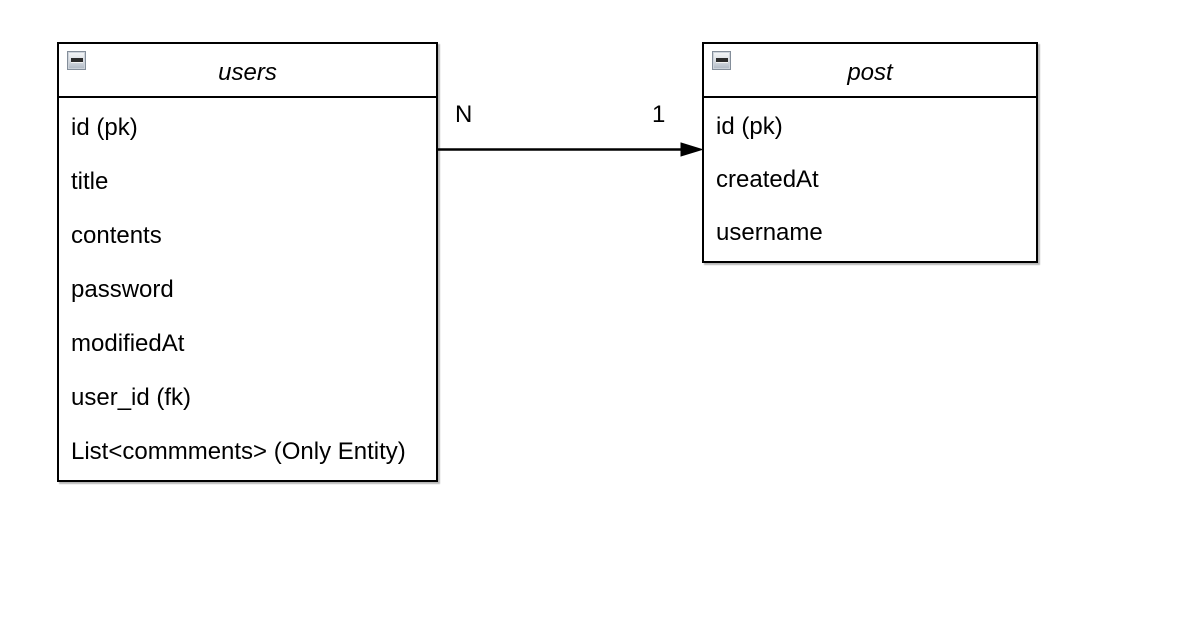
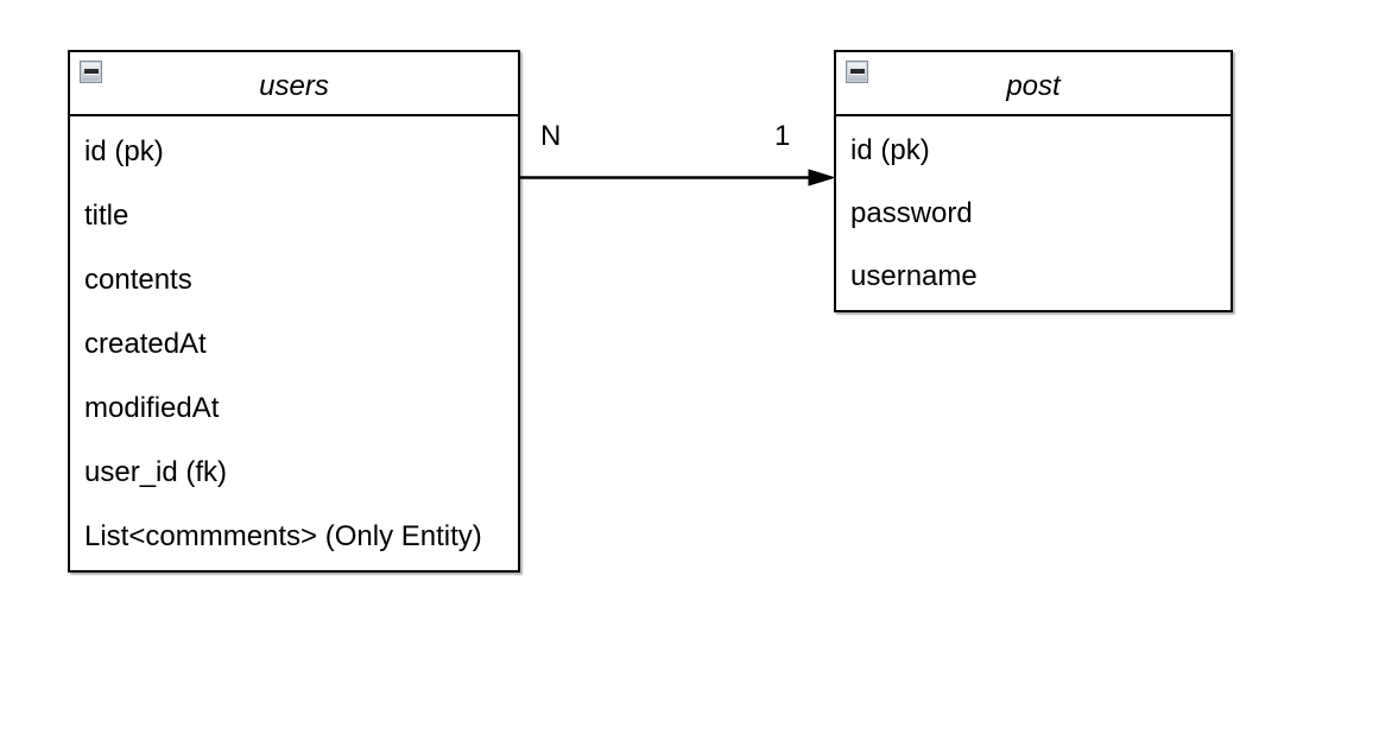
  users
  id (pk)
  title
  contents
- password
+ createdAt
  modifiedAt
  user_id (fk)
  List<commments> (Only Entity)
  post
  id (pk)
- createdAt
+ password
  username
  N
  1
